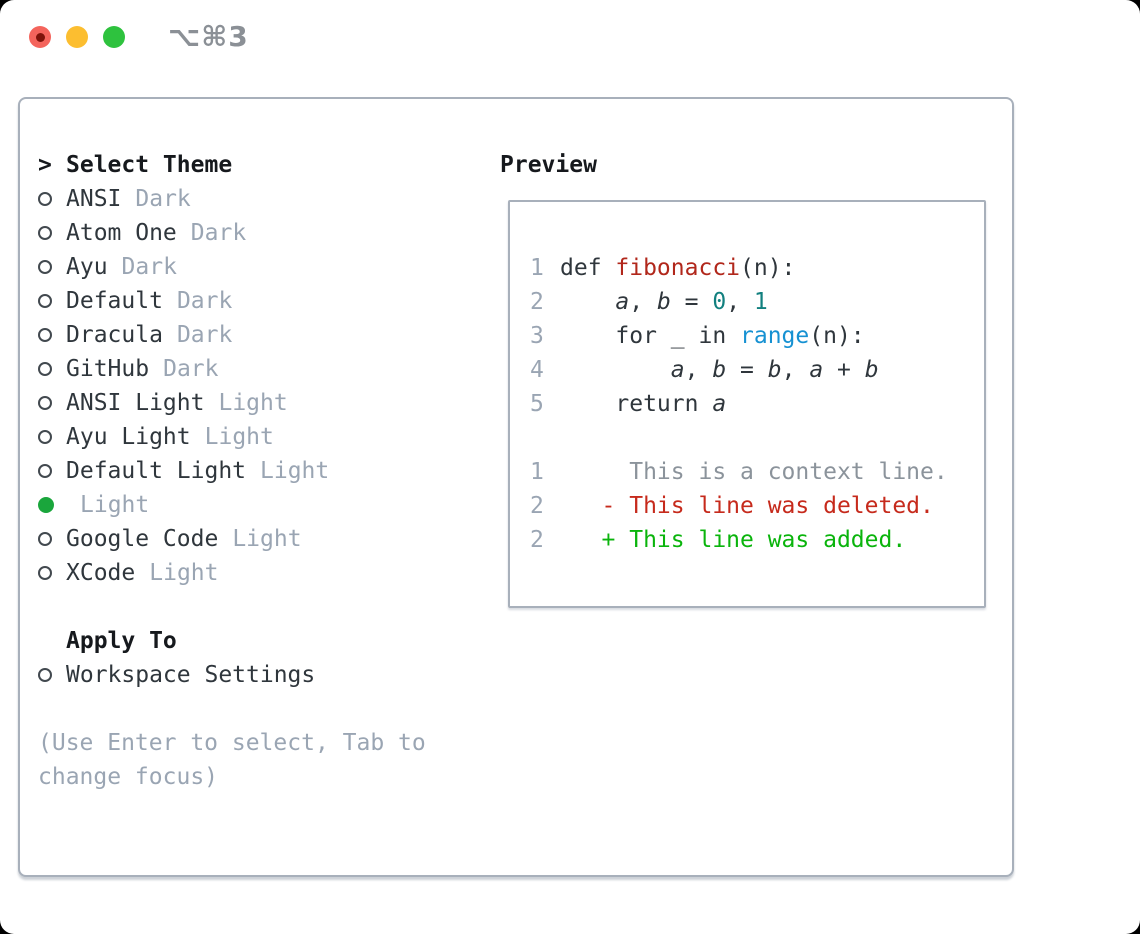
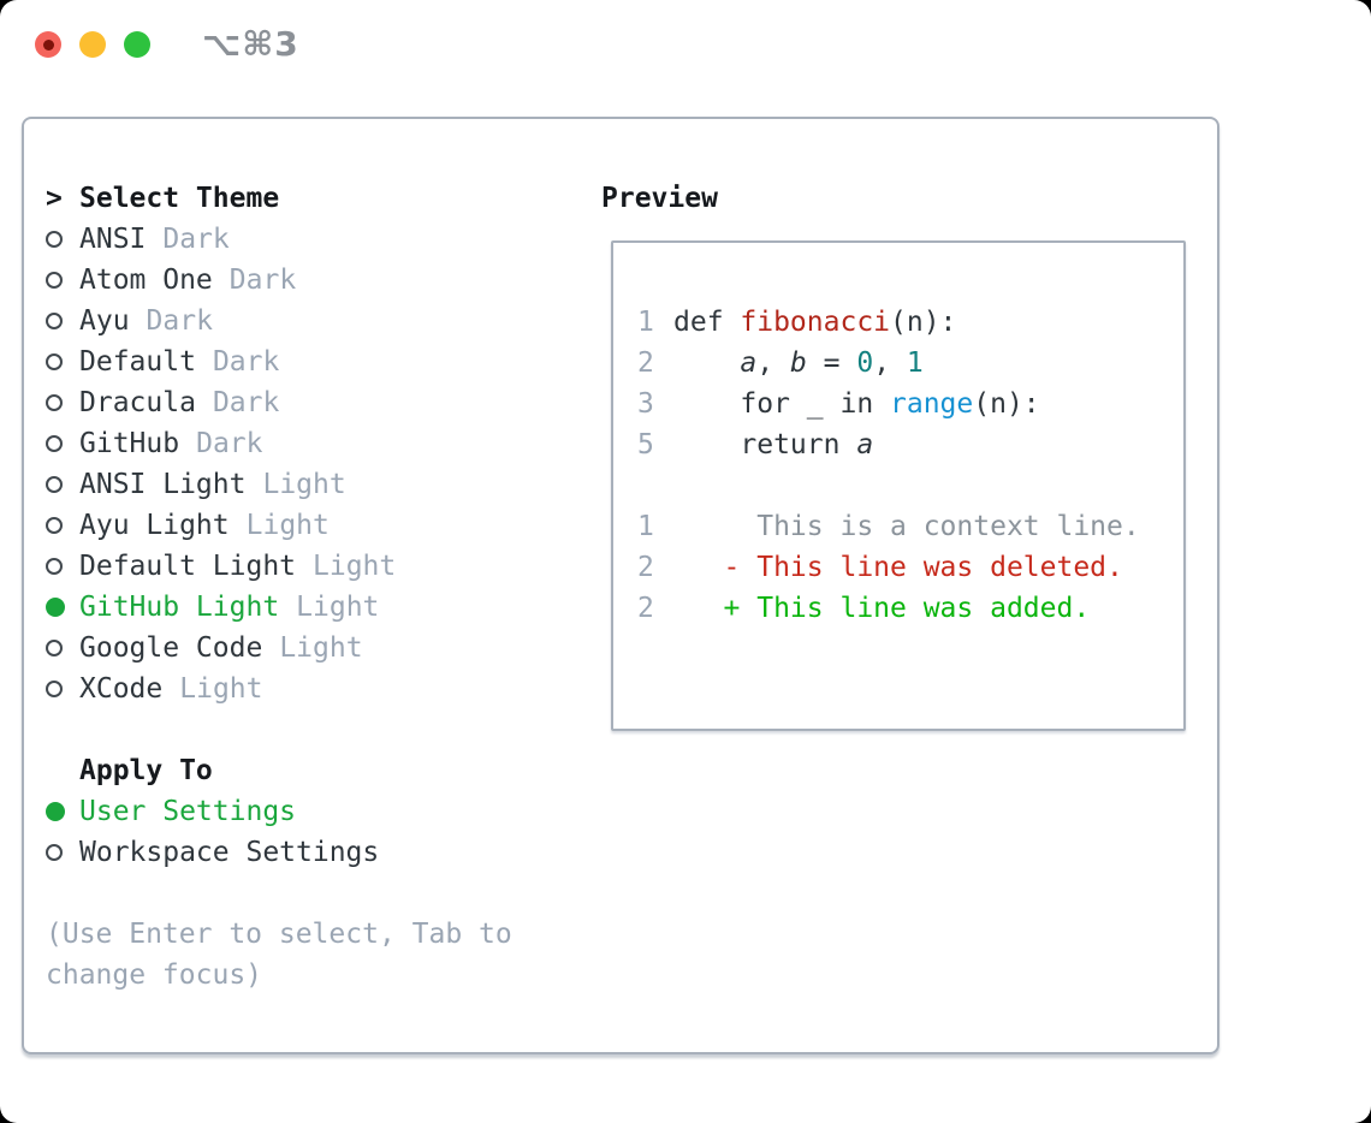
  ⌥⌘3
  >
  Select Theme
  ANSI
  Dark
  Atom One
  Dark
  Ayu
  Dark
  Default
  Dark
  Dracula
  Dark
  GitHub
  Dark
  ANSI Light
  Light
  Ayu Light
  Light
  Default Light
  Light
+ GitHub Light
  Light
  Google Code
  Light
  XCode
  Light
  Apply To
+ User Settings
  Workspace Settings
  (Use Enter to select, Tab to
  change focus)
  Preview
  1 def fibonacci(n):
  2 a, b = 0, 1
  3 for _ in range(n):
- 4 a, b = b, a + b
  5 return a
  1 This is a context line.
  2 - This line was deleted.
  2 + This line was added.
